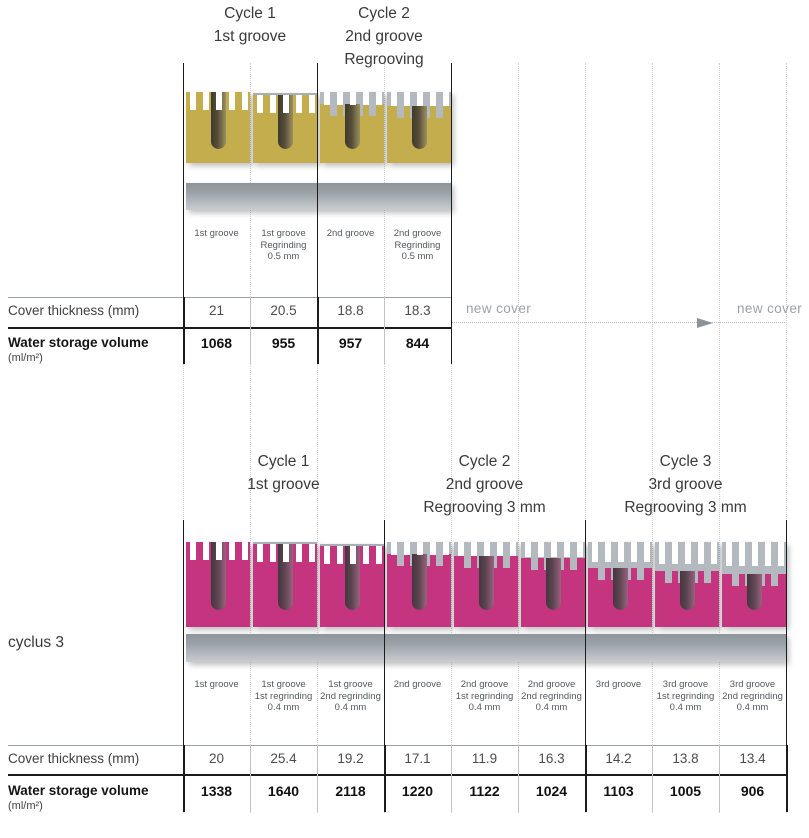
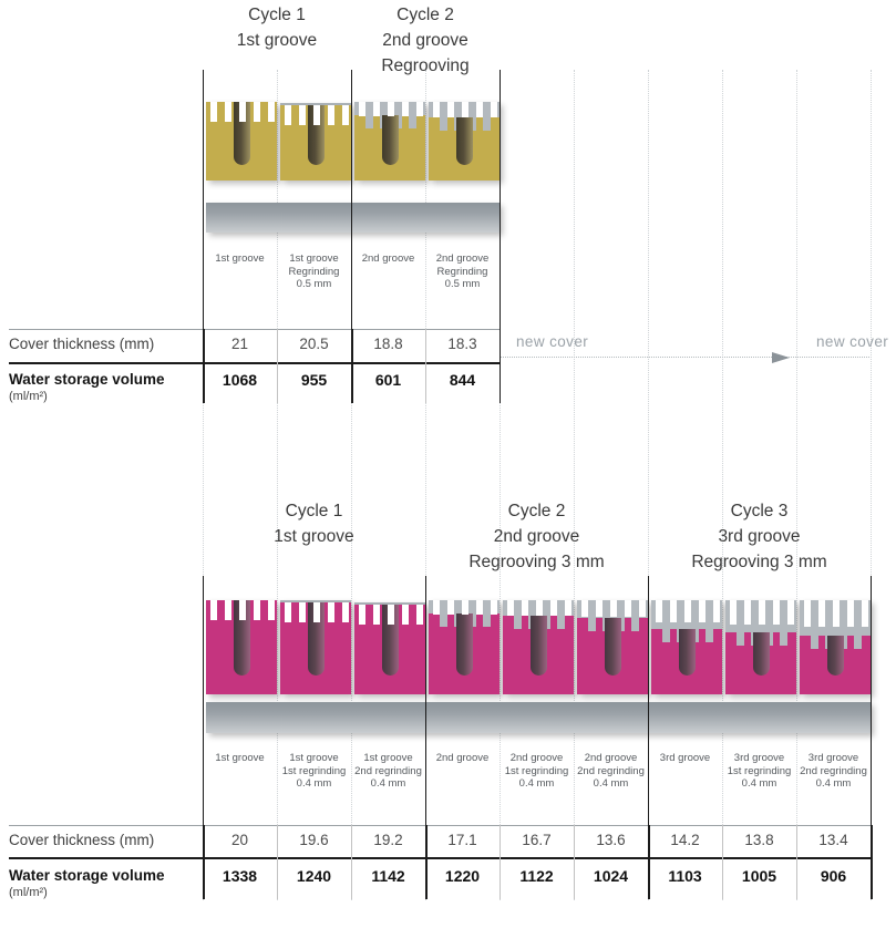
  Cycle 1
  1st groove
  Cycle 2
  2nd groove
  Regrooving
- cyclus 3
  1st groove
  1st groove
  Regrinding
  0.5 mm
  2nd groove
  2nd groove
  Regrinding
  0.5 mm
  Cover thickness (mm)
  21
  20.5
  18.8
  18.3
  Water storage volume
  (ml/m²)
  1068
  955
- 957
+ 601
  844
  new cover
  new cover
  Cycle 1
  1st groove
  Cycle 2
  2nd groove
  Regrooving 3 mm
  Cycle 3
  3rd groove
  Regrooving 3 mm
  1st groove
  1st groove
  1st regrinding
  0.4 mm
  1st groove
  2nd regrinding
  0.4 mm
  2nd groove
  2nd groove
  1st regrinding
  0.4 mm
  2nd groove
  2nd regrinding
  0.4 mm
  3rd groove
  3rd groove
  1st regrinding
  0.4 mm
  3rd groove
  2nd regrinding
  0.4 mm
  Cover thickness (mm)
  20
- 25.4
+ 19.6
  19.2
  17.1
- 11.9
+ 16.7
- 16.3
+ 13.6
  14.2
  13.8
  13.4
  Water storage volume
  (ml/m²)
  1338
- 1640
+ 1240
- 2118
+ 1142
  1220
  1122
  1024
  1103
  1005
  906
